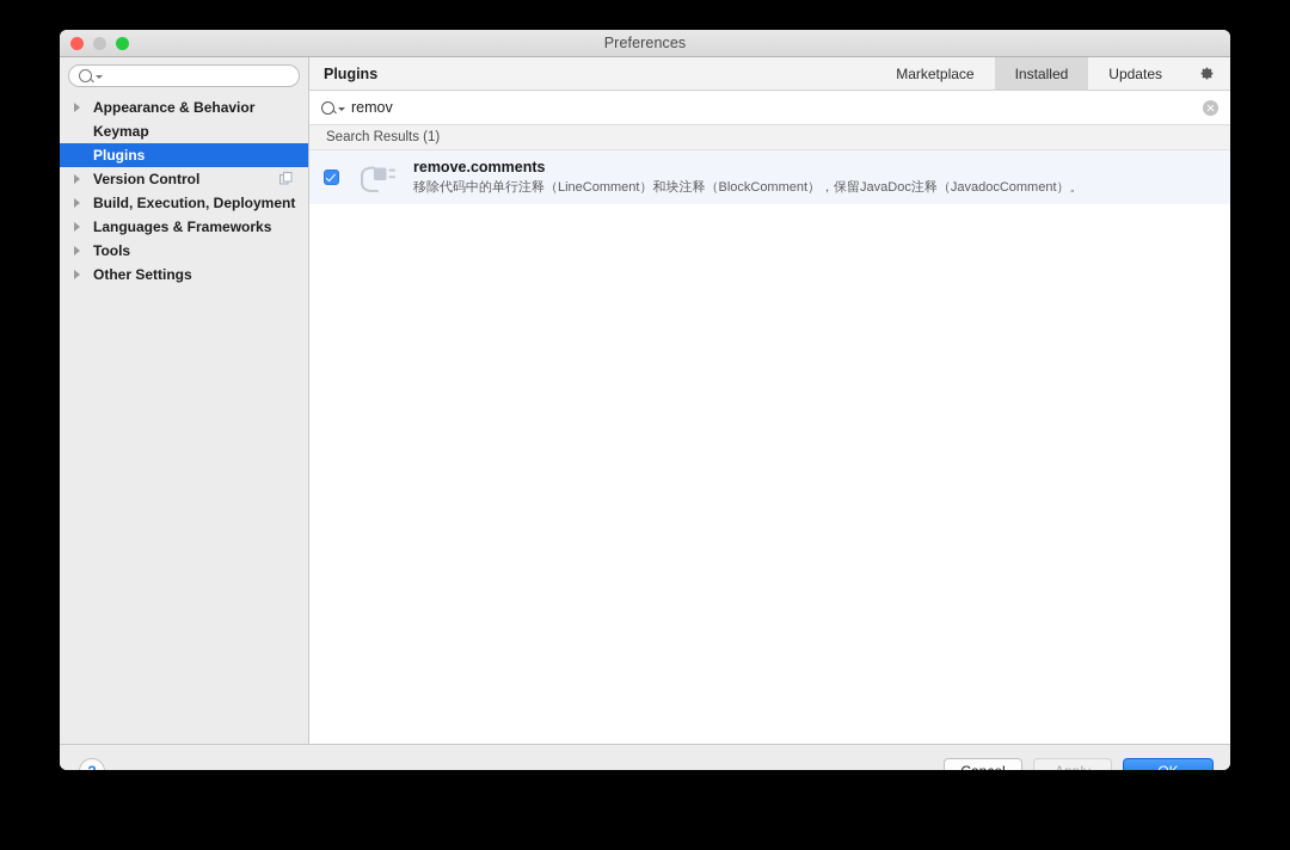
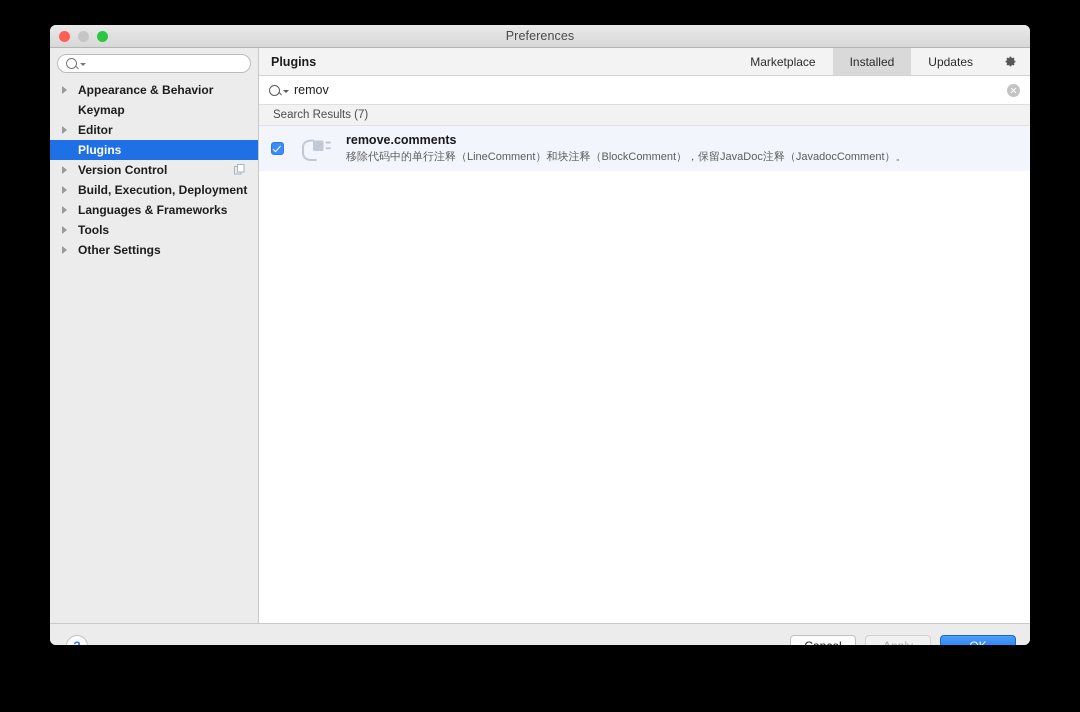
  Preferences
  Appearance & Behavior
  Keymap
+ Editor
  Plugins
  Version Control
  Build, Execution, Deployment
  Languages & Frameworks
  Tools
  Other Settings
  Plugins
  Marketplace
  Installed
  Updates
  remov
- Search Results (1)
+ Search Results (7)
  remove.comments
  移除代码中的单行注释（LineComment）和块注释（BlockComment），保留JavaDoc注释（JavadocComment）。
